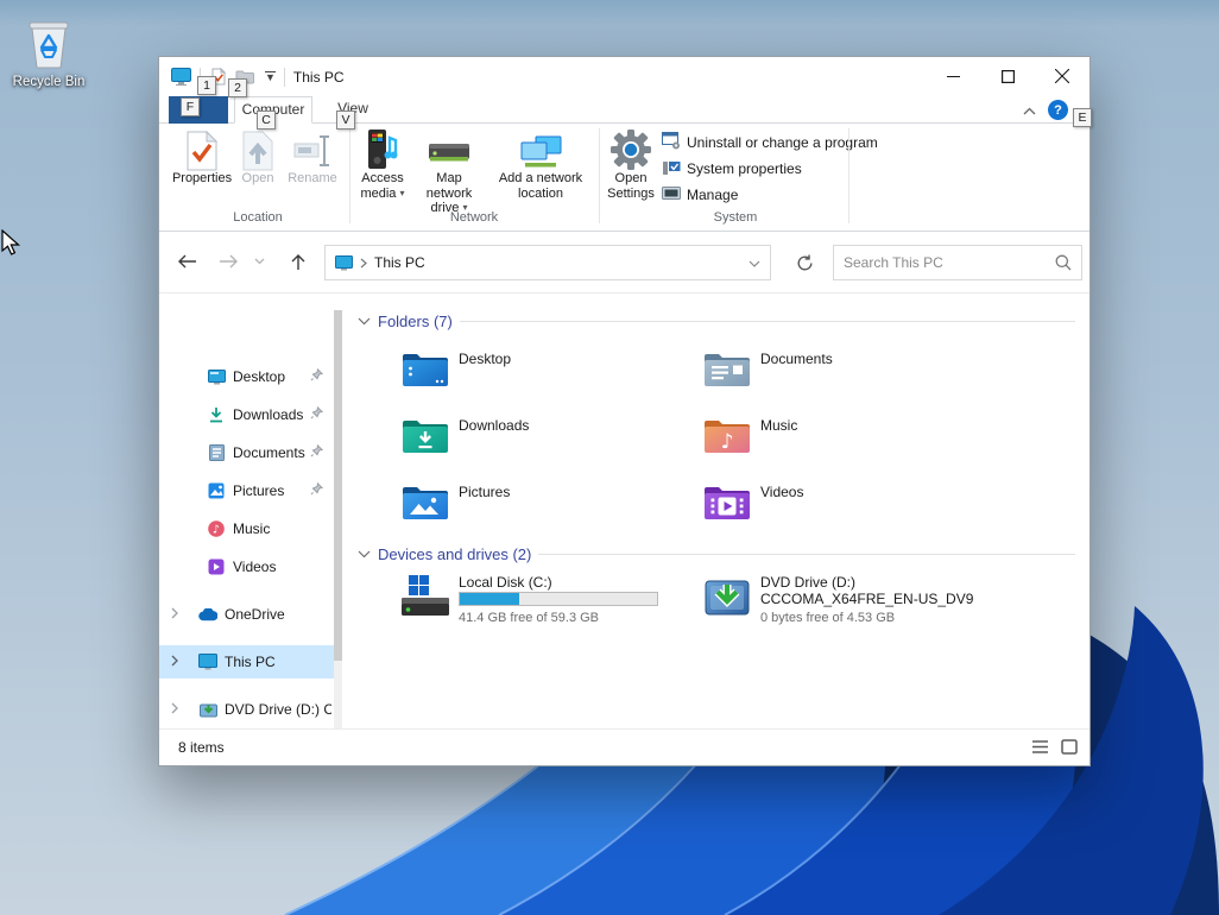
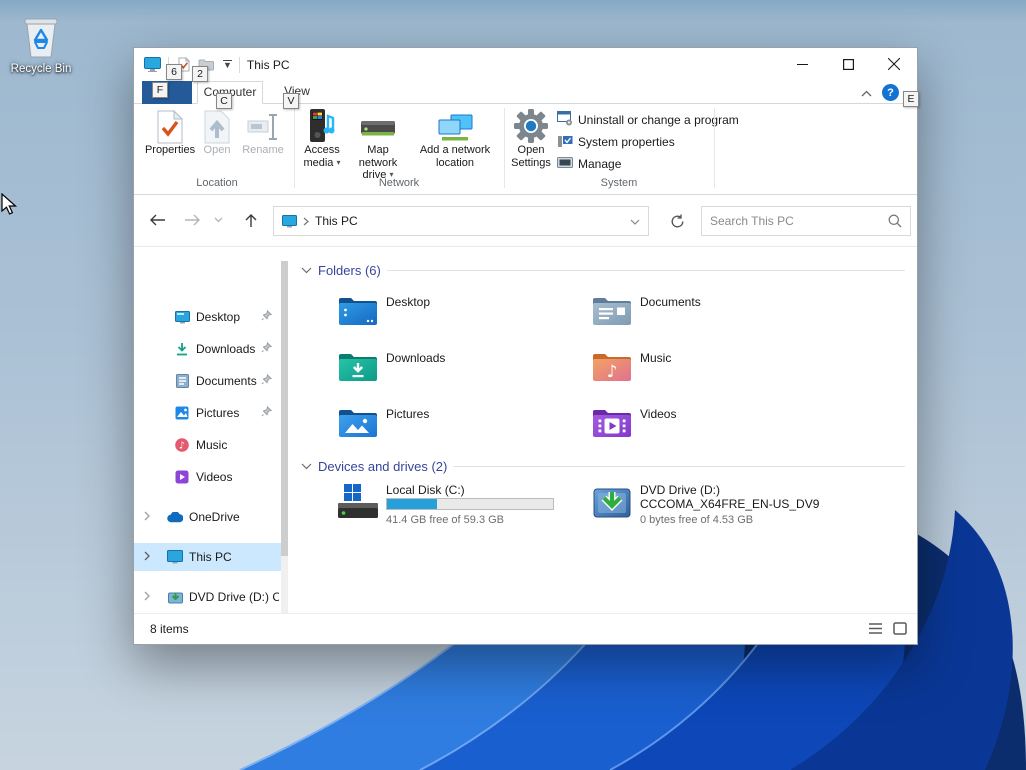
  Recycle Bin
  ▼
  This PC
- 1
+ 6
  2
  F
  C
  V
  E
  Computer
  View
  ?
  Properties
  Open
  Rename
  Location
  Access
  media ▾
  Map network
  drive ▾
  Add a network
  location
  Network
  Open
  Settings
  Uninstall or change a proram
  System properties
  Manage
  System
  This PC
  Search This PC
  Desktop
  Downloads
  Documents
  Pictures
  ♪
  Music
  Videos
  OneDrive
  This PC
  DVD Drive (D:) C
- Folders (7)
+ Folders (6)
  Desktop
  Documents
  Downloads
  ♪
  Music
  Pictures
  Videos
  Devices and drives (2)
  Local Disk (C:)
  41.4 GB free of 59.3 GB
  DVD Drive (D:)
  CCCOMA_X64FRE_EN-US_DV9
  0 bytes free of 4.53 GB
  8 items
